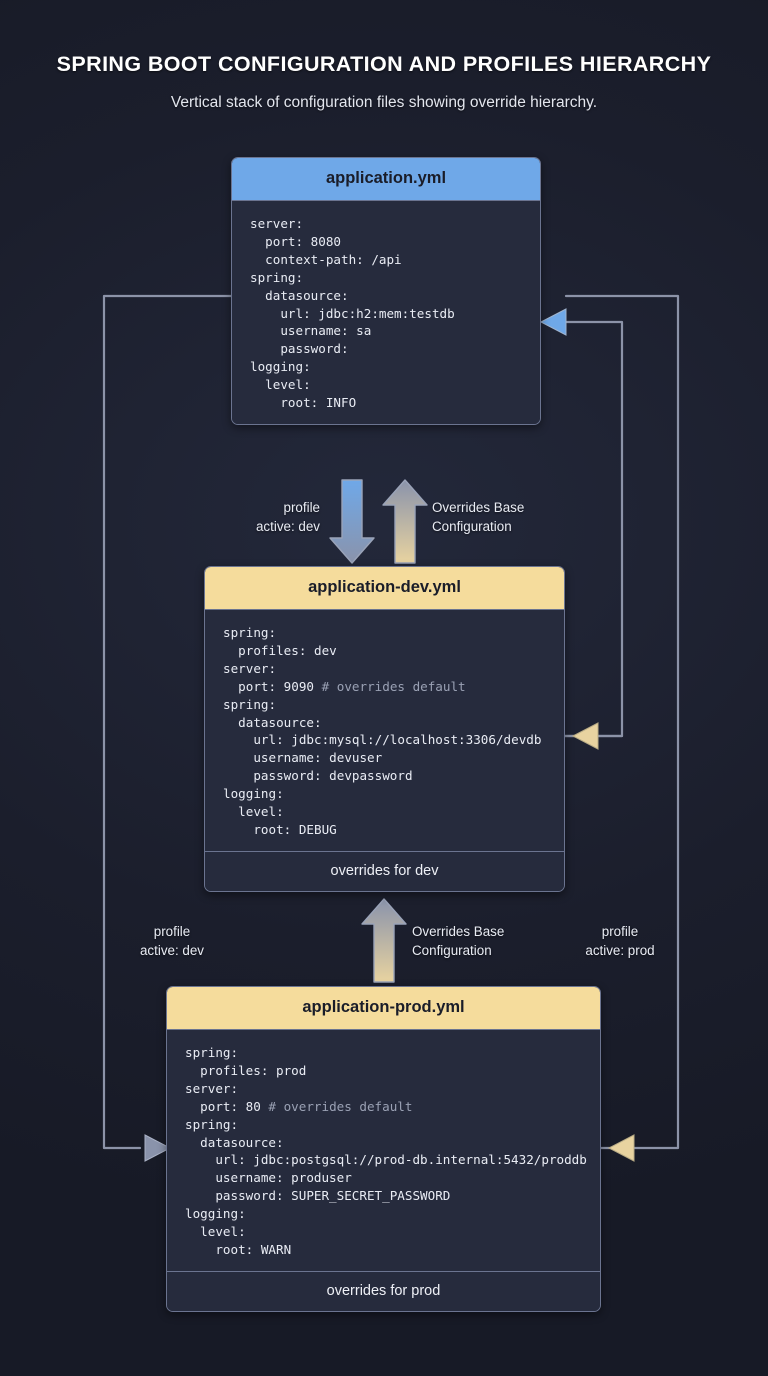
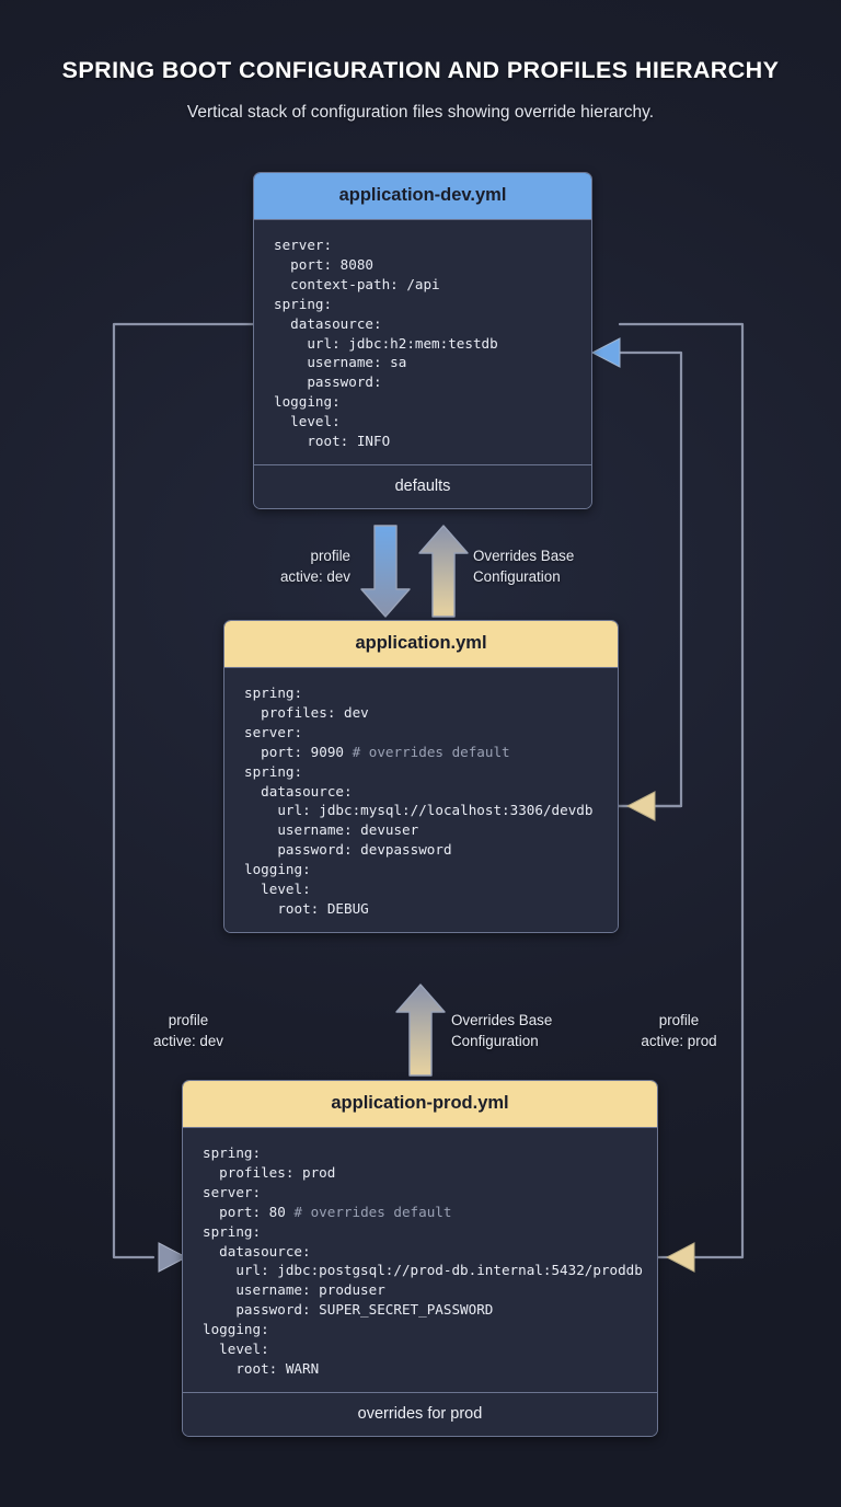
  SPRING BOOT CONFIGURATION AND PROFILES HIERARCHY
  Vertical stack of configuration files showing override hierarchy.
- application.yml
+ application-dev.yml
  server:
  port: 8080
  context-path: /api
  spring:
  datasource:
  url: jdbc:h2:mem:testdb
  username: sa
  password:
  logging:
  level:
  root: INFO
+ defaults
  profile
  active: dev
  Overrides Base
  Configuration
- application-dev.yml
+ application.yml
  spring:
  profiles: dev
  server:
  port: 9090 # overrides default
  spring:
  datasource:
  url: jdbc:mysql://localhost:3306/devdb
  username: devuser
  password: devpassword
  logging:
  level:
  root: DEBUG
- overrides for dev
  profile
  active: dev
  Overrides Base
  Configuration
  profile
  active: prod
  application-prod.yml
  spring:
  profiles: prod
  server:
  port: 80 # overrides default
  spring:
  datasource:
  url: jdbc:postgsql://prod-db.internal:5432/proddb
  username: produser
  password: SUPER_SECRET_PASSWORD
  logging:
  level:
  root: WARN
  overrides for prod
